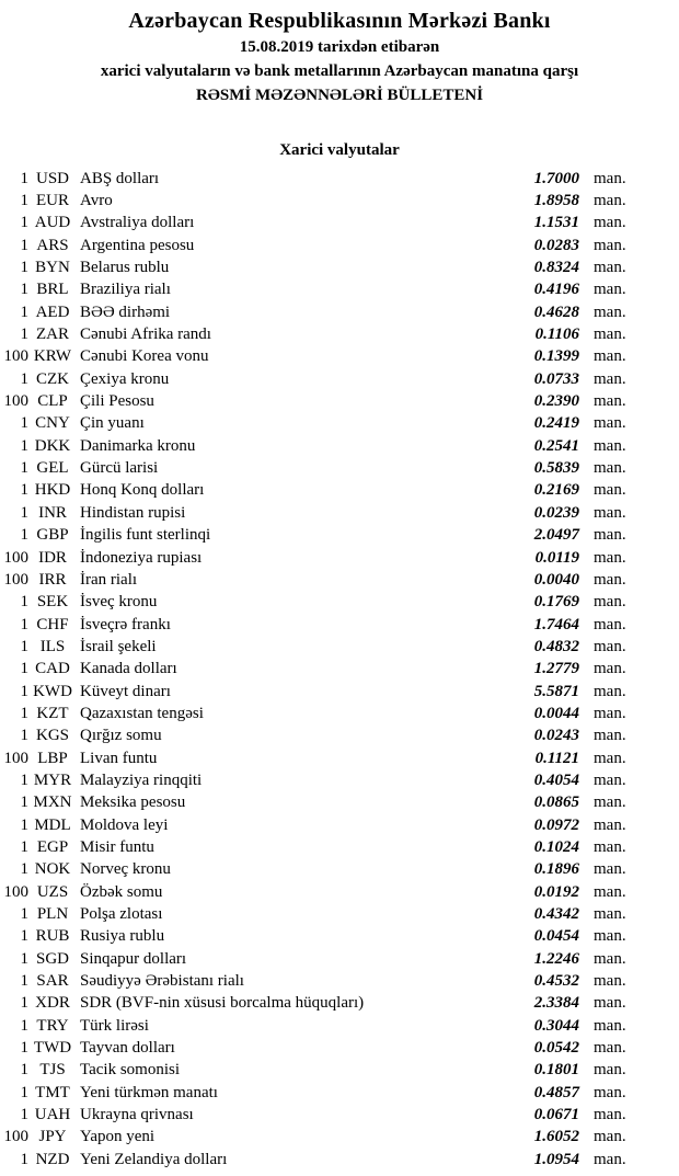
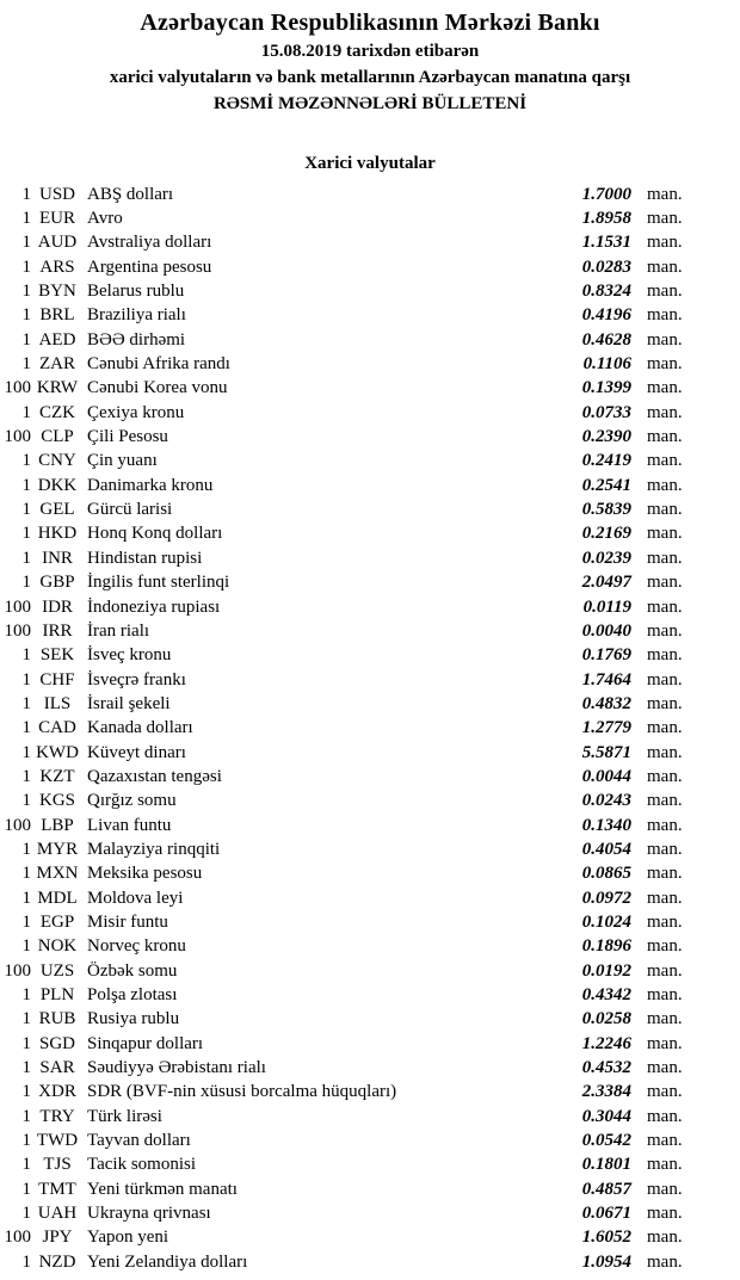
  Azərbaycan Respublikasının Mərkəzi Bankı
  15.08.2019 tarixdən etibarən
  xarici valyutaların və bank metallarının Azərbaycan manatına qarşı
  RƏSMİ MƏZƏNNƏLƏRİ BÜLLETENİ
  Xarici valyutalar
  1
  USD
  ABŞ dolları
  1.7000
  man.
  1
  EUR
  Avro
  1.8958
  man.
  1
  AUD
  Avstraliya dolları
  1.1531
  man.
  1
  ARS
  Argentina pesosu
  0.0283
  man.
  1
  BYN
  Belarus rublu
  0.8324
  man.
  1
  BRL
  Braziliya rialı
  0.4196
  man.
  1
  AED
  BƏƏ dirhəmi
  0.4628
  man.
  1
  ZAR
  Cənubi Afrika randı
  0.1106
  man.
  100
  KRW
  Cənubi Korea vonu
  0.1399
  man.
  1
  CZK
  Çexiya kronu
  0.0733
  man.
  100
  CLP
  Çili Pesosu
  0.2390
  man.
  1
  CNY
  Çin yuanı
  0.2419
  man.
  1
  DKK
  Danimarka kronu
  0.2541
  man.
  1
  GEL
  Gürcü larisi
  0.5839
  man.
  1
  HKD
  Honq Konq dolları
  0.2169
  man.
  1
  INR
  Hindistan rupisi
  0.0239
  man.
  1
  GBP
  İngilis funt sterlinqi
  2.0497
  man.
  100
  IDR
  İndoneziya rupiası
  0.0119
  man.
  100
  IRR
  İran rialı
  0.0040
  man.
  1
  SEK
  İsveç kronu
  0.1769
  man.
  1
  CHF
  İsveçrə frankı
  1.7464
  man.
  1
  ILS
  İsrail şekeli
  0.4832
  man.
  1
  CAD
  Kanada dolları
  1.2779
  man.
  1
  KWD
  Küveyt dinarı
  5.5871
  man.
  1
  KZT
  Qazaxıstan tengəsi
  0.0044
  man.
  1
  KGS
  Qırğız somu
  0.0243
  man.
  100
  LBP
  Livan funtu
- 0.1121
+ 0.1340
  man.
  1
  MYR
  Malayziya rinqqiti
  0.4054
  man.
  1
  MXN
  Meksika pesosu
  0.0865
  man.
  1
  MDL
  Moldova leyi
  0.0972
  man.
  1
  EGP
  Misir funtu
  0.1024
  man.
  1
  NOK
  Norveç kronu
  0.1896
  man.
  100
  UZS
  Özbək somu
  0.0192
  man.
  1
  PLN
  Polşa zlotası
  0.4342
  man.
  1
  RUB
  Rusiya rublu
- 0.0454
+ 0.0258
  man.
  1
  SGD
  Sinqapur dolları
  1.2246
  man.
  1
  SAR
  Səudiyyə Ərəbistanı rialı
  0.4532
  man.
  1
  XDR
  SDR (BVF-nin xüsusi borcalma hüquqları)
  2.3384
  man.
  1
  TRY
  Türk lirəsi
  0.3044
  man.
  1
  TWD
  Tayvan dolları
  0.0542
  man.
  1
  TJS
  Tacik somonisi
  0.1801
  man.
  1
  TMT
  Yeni türkmən manatı
  0.4857
  man.
  1
  UAH
  Ukrayna qrivnası
  0.0671
  man.
  100
  JPY
  Yapon yeni
  1.6052
  man.
  1
  NZD
  Yeni Zelandiya dolları
  1.0954
  man.
